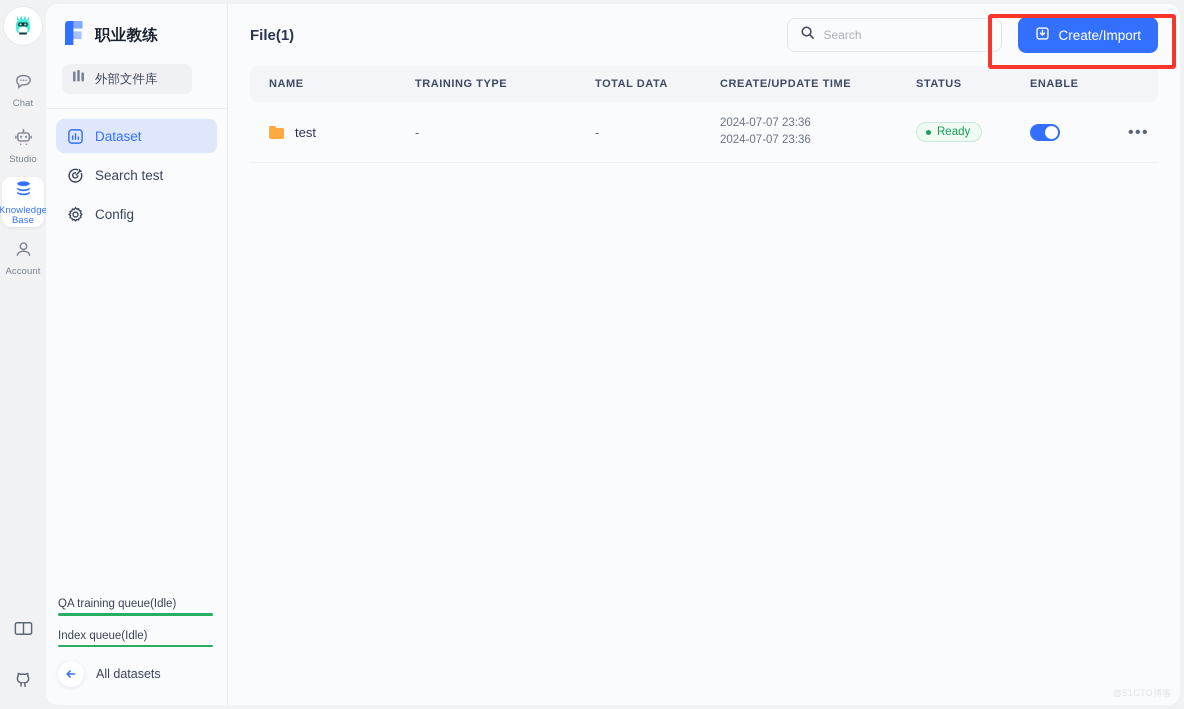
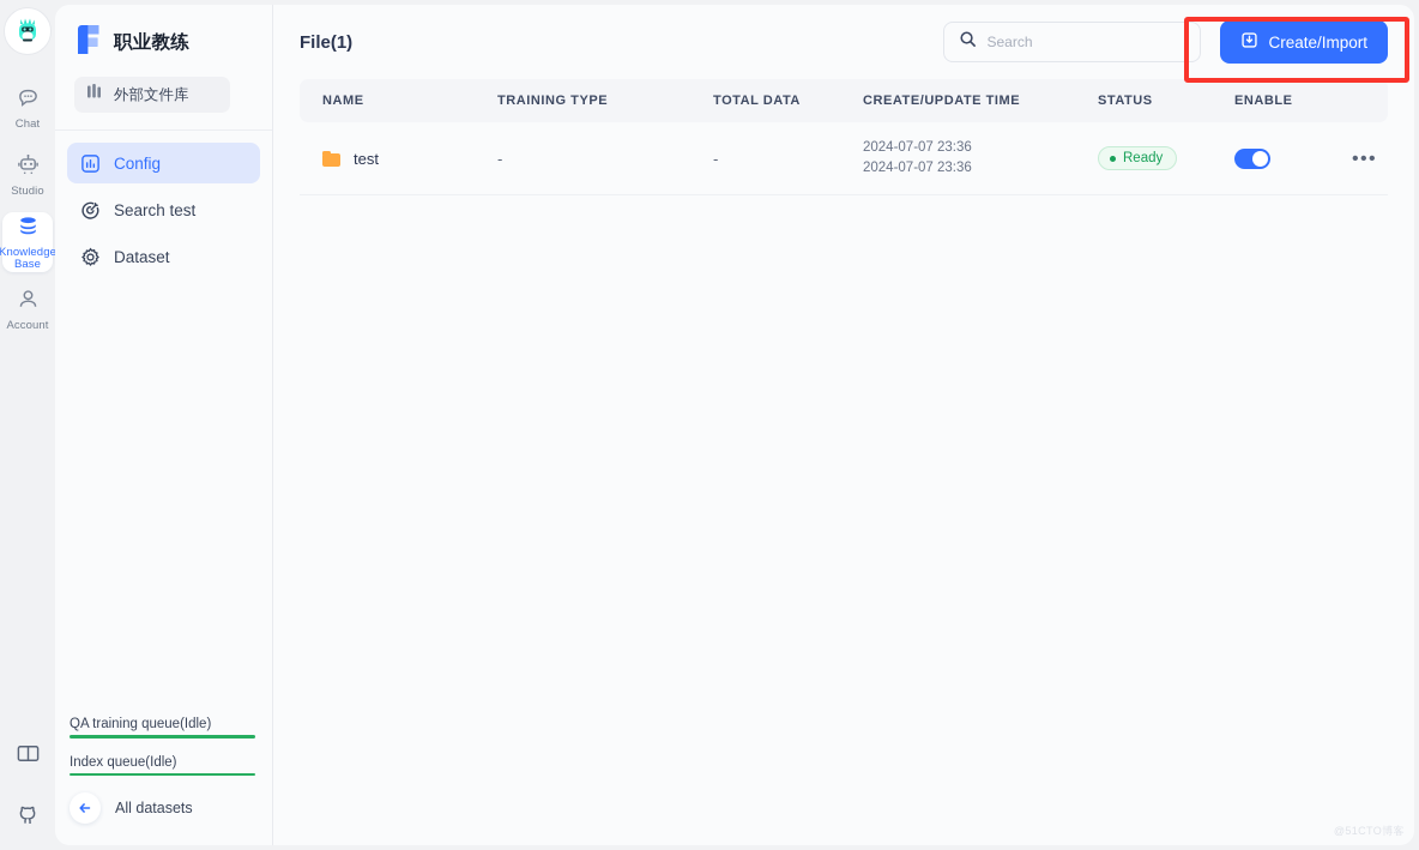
  Chat
  Studio
  Knowledge Base
  Account
  职业教练
  外部文件库
- Dataset
+ Config
  Search test
- Config
+ Dataset
  QA training queue(Idle)
  Index queue(Idle)
  All datasets
  File(1)
  Search
  Create/Import
  NAME	TRAINING TYPE	TOTAL DATA	CREATE/UPDATE TIME	STATUS	ENABLE
  test	-	-	2024-07-07 23:36 2024-07-07 23:36	Ready		•••
  @51CTO博客
